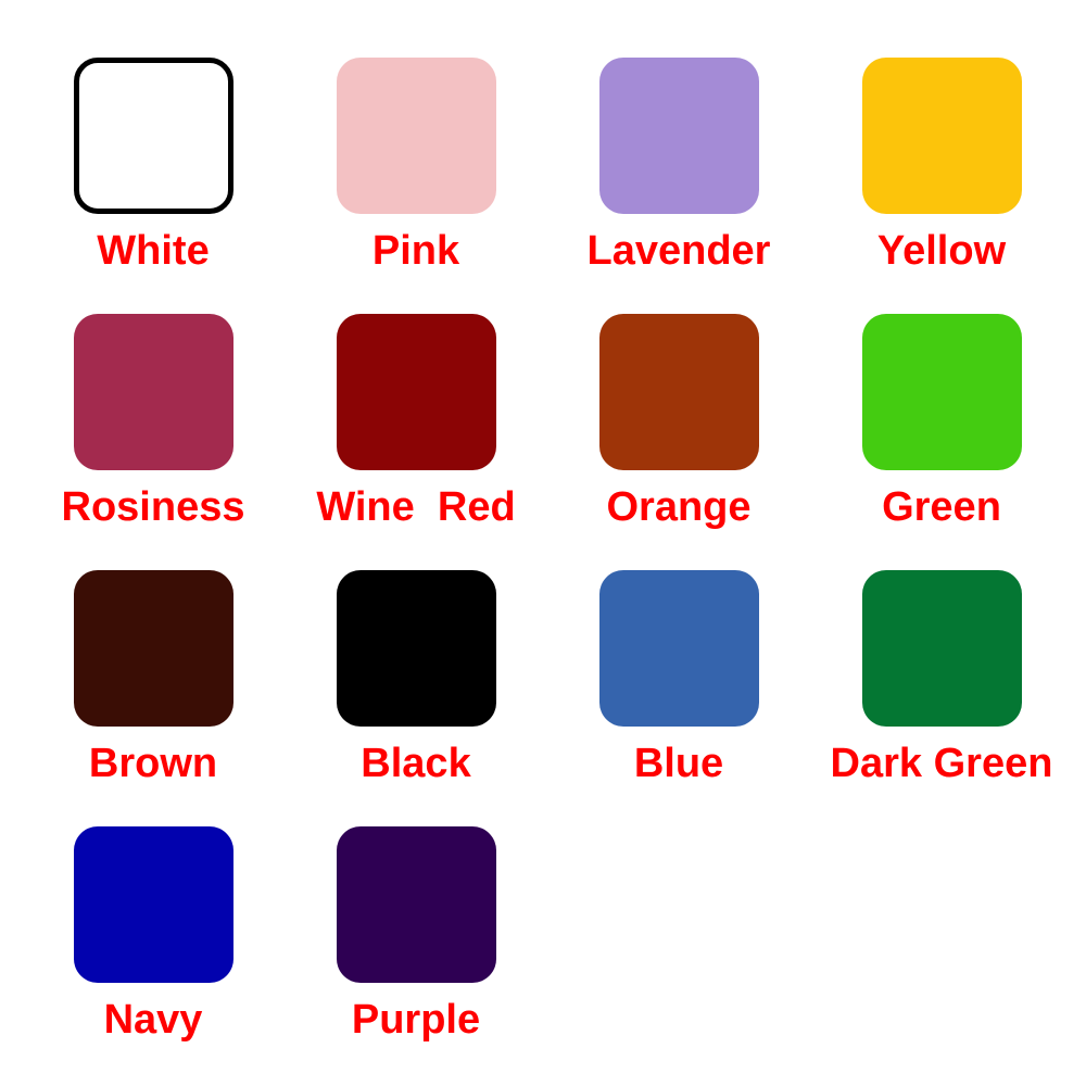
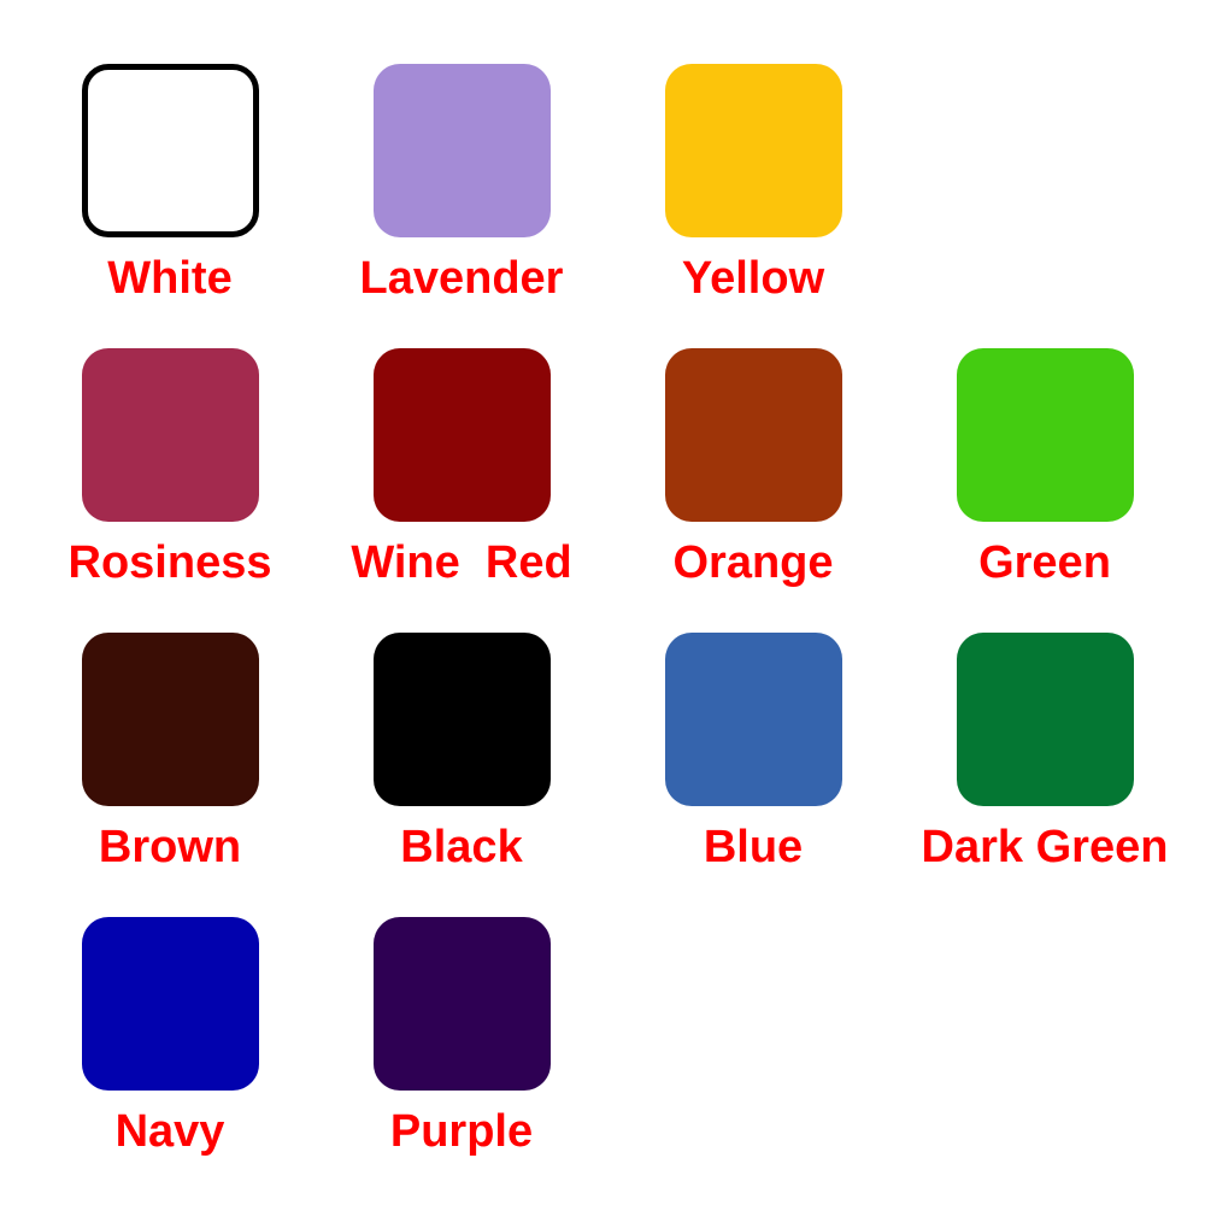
  White
- Pink
  Lavender
  Yellow
  Rosiness
  Wine Red
  Orange
  Green
  Brown
  Black
  Blue
  Dark Green
  Navy
  Purple
